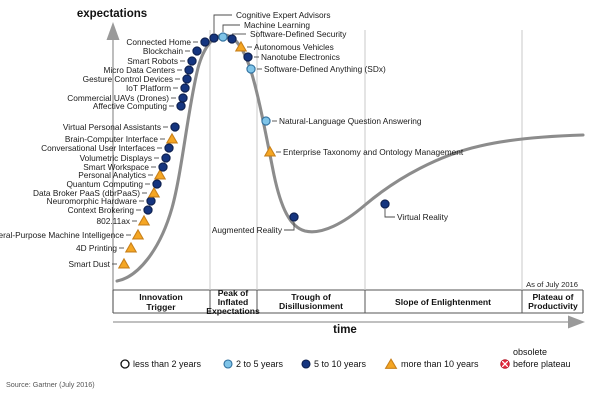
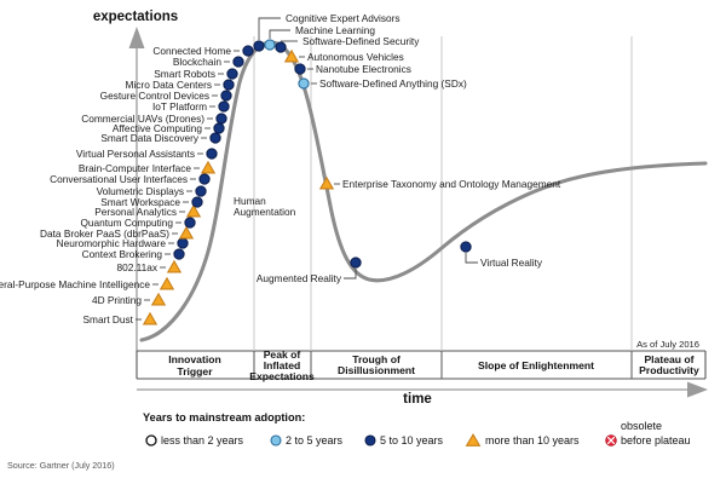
  expectations
  Peak of
  Inflated
  Expectations
  Trough of
  Disillusionment
  Slope of Enlightenment
  Plateau of
  Productivity
  Innovation
  Trigger
  As of July 2016
  time
  Smart Dust
  4D Printing
  eral-Purpose Machine Intelligence
  802.11ax
  Context Brokering
  Neuromorphic Hardware
  Data Broker PaaS (dbrPaaS)
  Quantum Computing
  Personal Analytics
  Smart Workspace
  Volumetric Displays
  Conversational User Interfaces
  Brain-Computer Interface
  Virtual Personal Assistants
+ Smart Data Discovery
  Affective Computing
  Commercial UAVs (Drones)
  IoT Platform
  Gesture Control Devices
  Micro Data Centers
  Smart Robots
  Blockchain
  Connected Home
  Cognitive Expert Advisors
  Machine Learning
  Software-Defined Security
  Autonomous Vehicles
  Nanotube Electronics
  Software-Defined Anything (SDx)
- Natural-Language Question Answering
  Enterprise Taxonomy and Ontology Management
  Augmented Reality
  Virtual Reality
+ Human
+ Augmentation
+ Years to mainstream adoption:
  less than 2 years
  2 to 5 years
  5 to 10 years
  more than 10 years
  obsolete
  before plateau
  Source: Gartner (July 2016)
